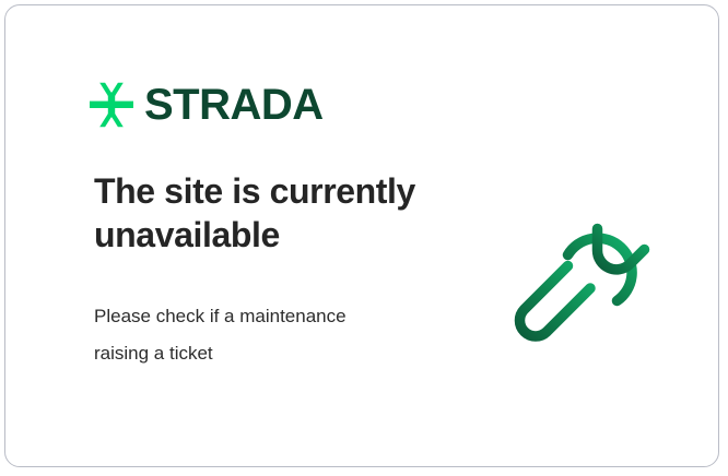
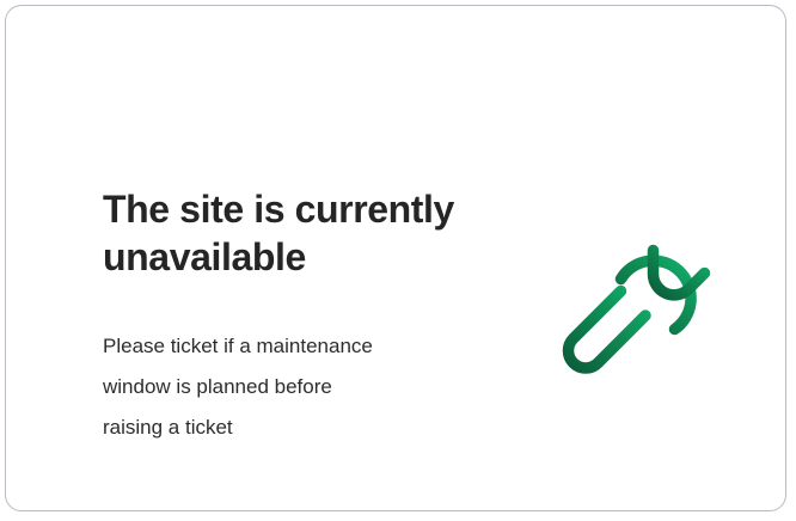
- STRADA
  The site is currently unavailable
- Please check if a maintenance
+ Please ticket if a maintenance
+ window is planned before
  raising a ticket
